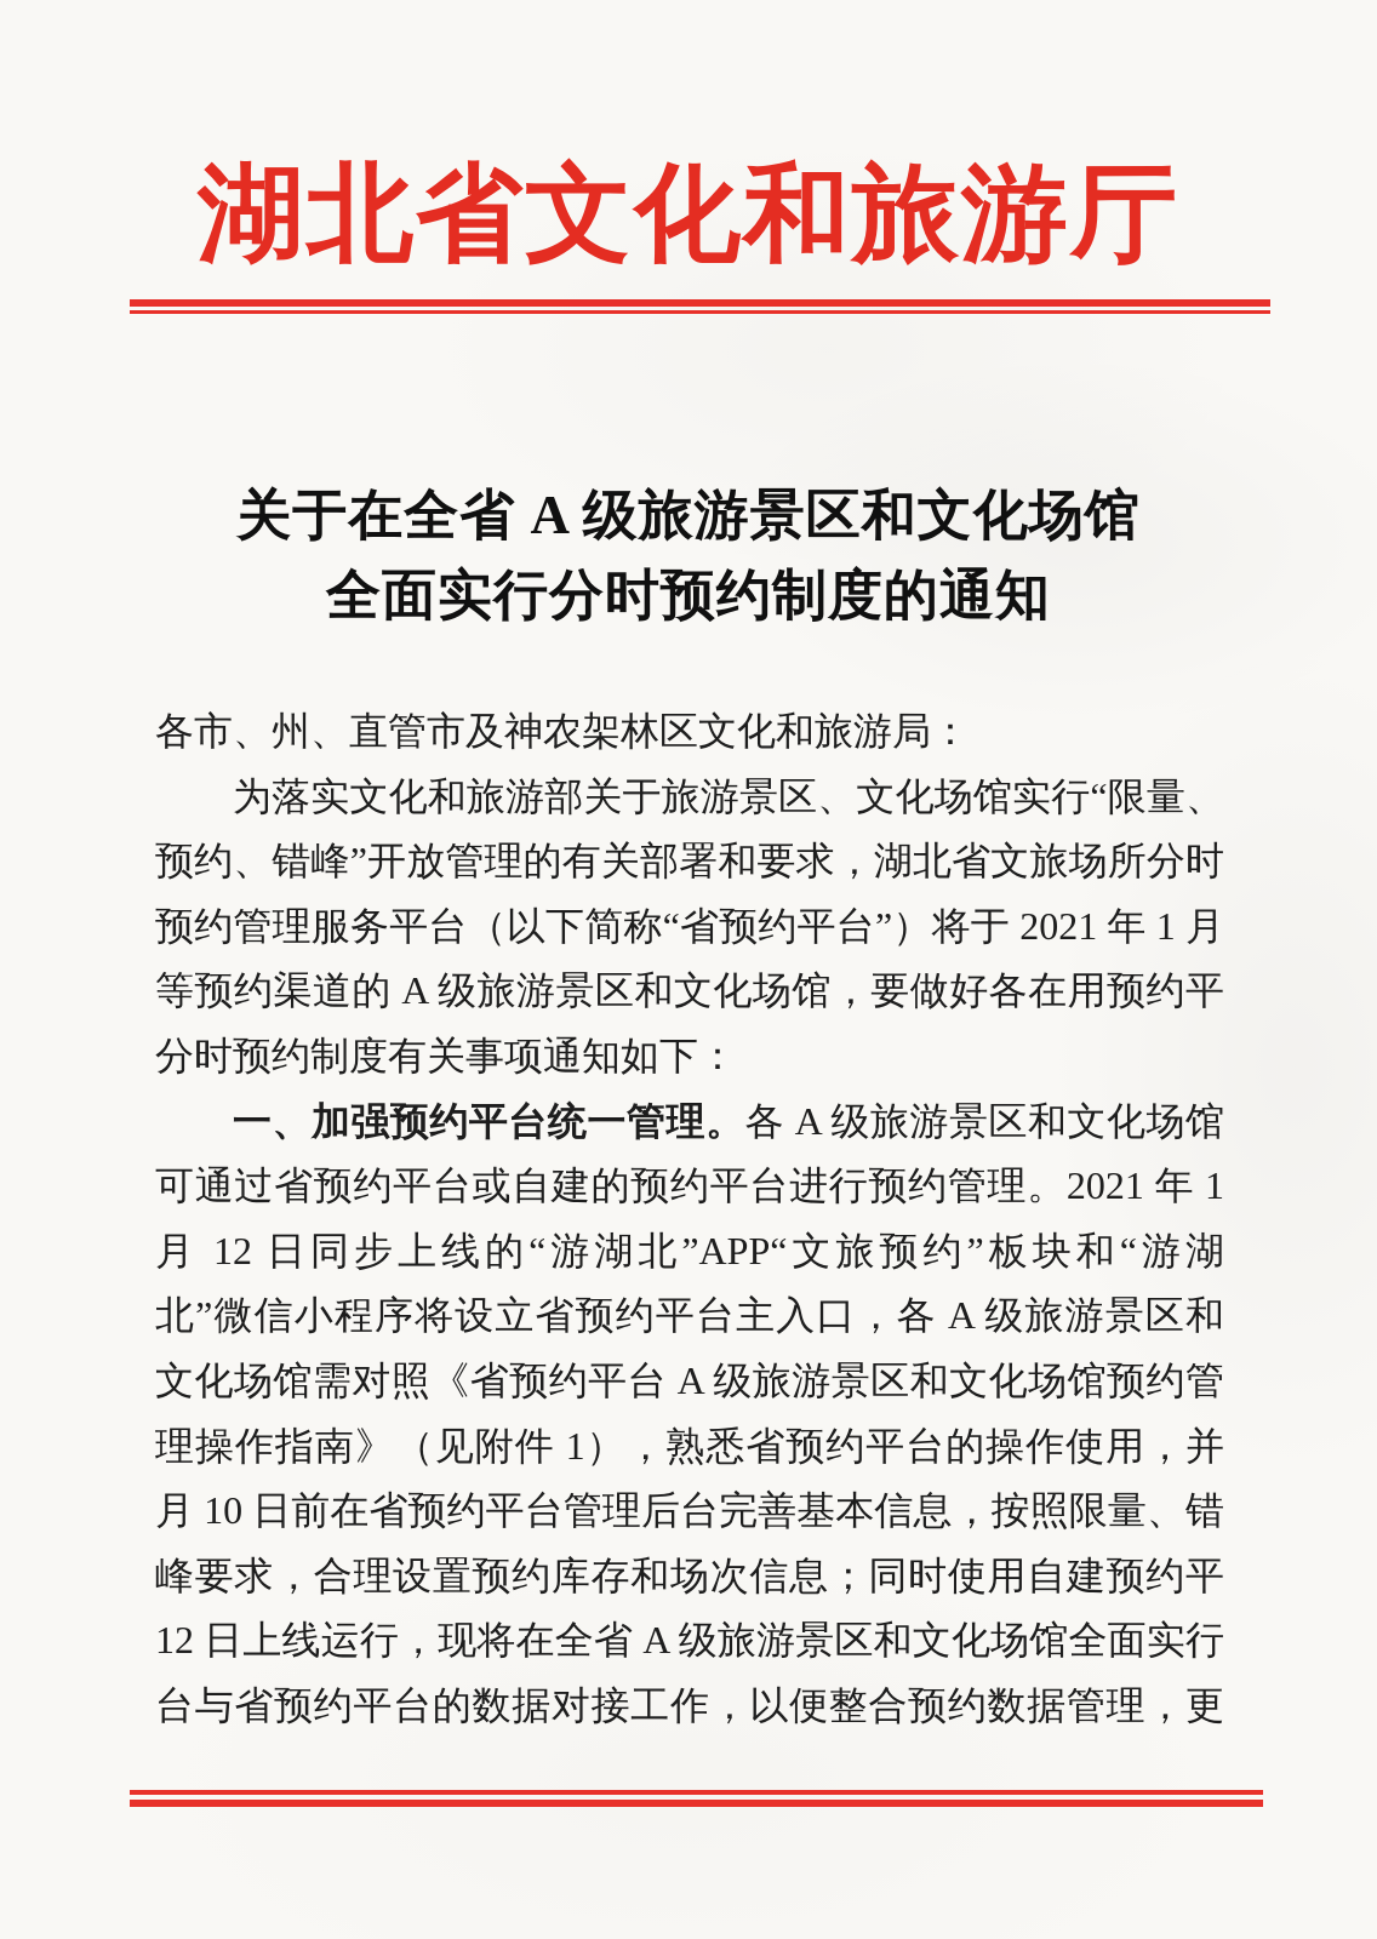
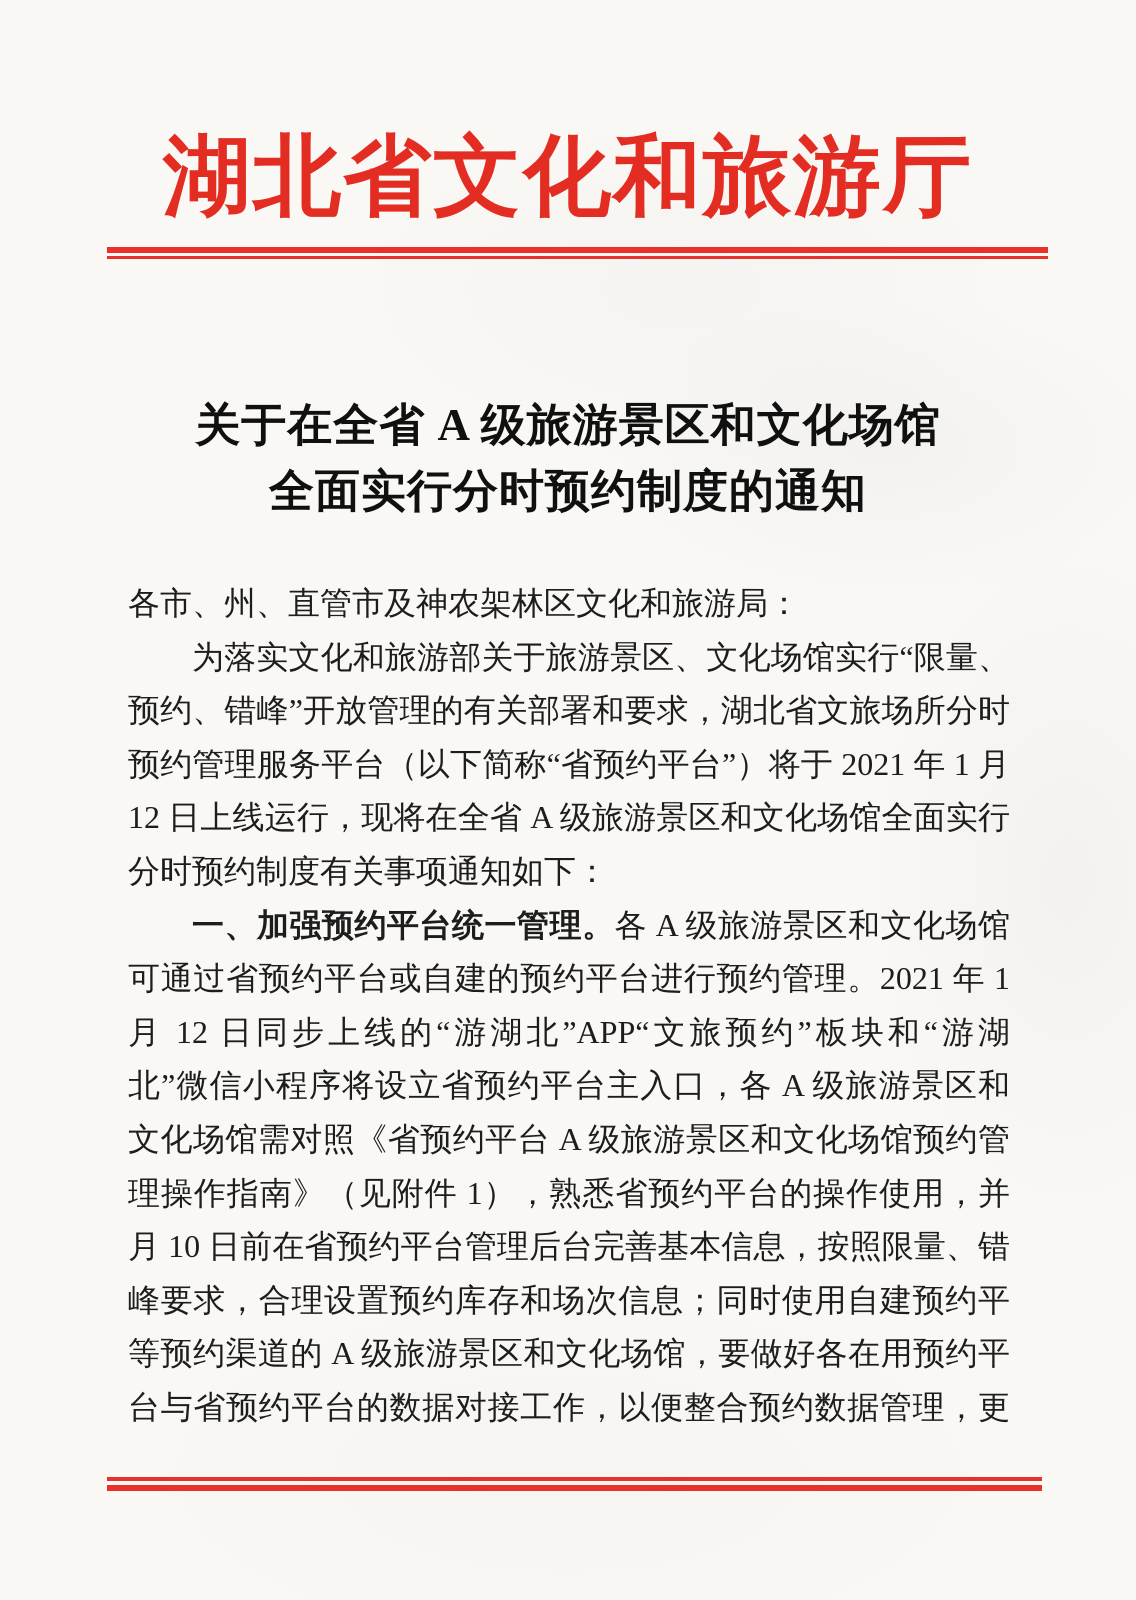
  湖北省文化和旅游厅
  关于在全省 A 级旅游景区和文化场馆
  全面实行分时预约制度的通知
  各市、州、直管市及神农架林区文化和旅游局：
  为落实文化和旅游部关于旅游景区、文化场馆实行“限量、
  预约、错峰”开放管理的有关部署和要求，湖北省文旅场所分时
  预约管理服务平台（以下简称“省预约平台”）将于 2021 年 1 月
- 等预约渠道的 A 级旅游景区和文化场馆，要做好各在用预约平
+ 12 日上线运行，现将在全省 A 级旅游景区和文化场馆全面实行
  分时预约制度有关事项通知如下：
  一、加强预约平台统一管理。各 A 级旅游景区和文化场馆
  可通过省预约平台或自建的预约平台进行预约管理。2021 年 1
  月 12 日同步上线的“游湖北”APP“文旅预约”板块和“游湖
  北”微信小程序将设立省预约平台主入口，各 A 级旅游景区和
  文化场馆需对照《省预约平台 A 级旅游景区和文化场馆预约管
  理操作指南》（见附件 1），熟悉省预约平台的操作使用，并
  月 10 日前在省预约平台管理后台完善基本信息，按照限量、错
  峰要求，合理设置预约库存和场次信息；同时使用自建预约平
- 12 日上线运行，现将在全省 A 级旅游景区和文化场馆全面实行
+ 等预约渠道的 A 级旅游景区和文化场馆，要做好各在用预约平
  台与省预约平台的数据对接工作，以便整合预约数据管理，更
